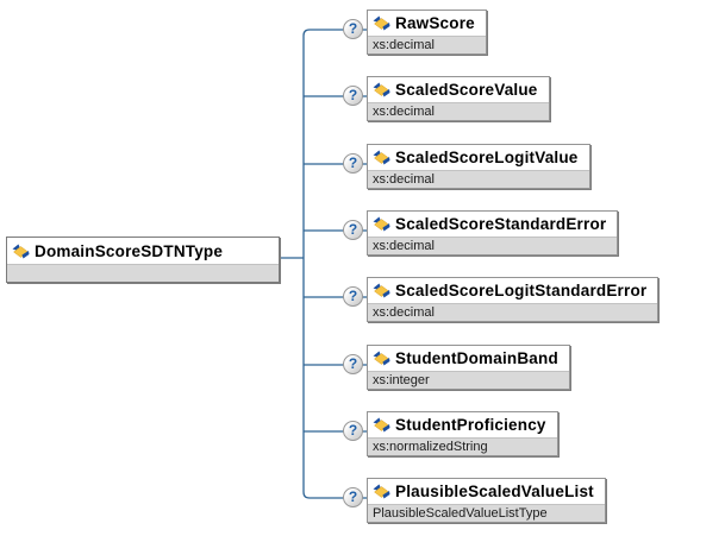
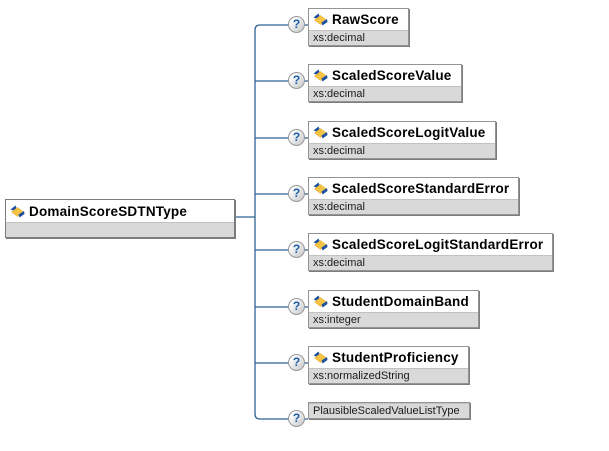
  DomainScoreSDTNType
  ?
  RawScore
  xs:decimal
  ?
  ScaledScoreValue
  xs:decimal
  ?
  ScaledScoreLogitValue
  xs:decimal
  ?
  ScaledScoreStandardError
  xs:decimal
  ?
  ScaledScoreLogitStandardError
  xs:decimal
  ?
  StudentDomainBand
  xs:integer
  ?
  StudentProficiency
  xs:normalizedString
  ?
- PlausibleScaledValueList
  PlausibleScaledValueListType
